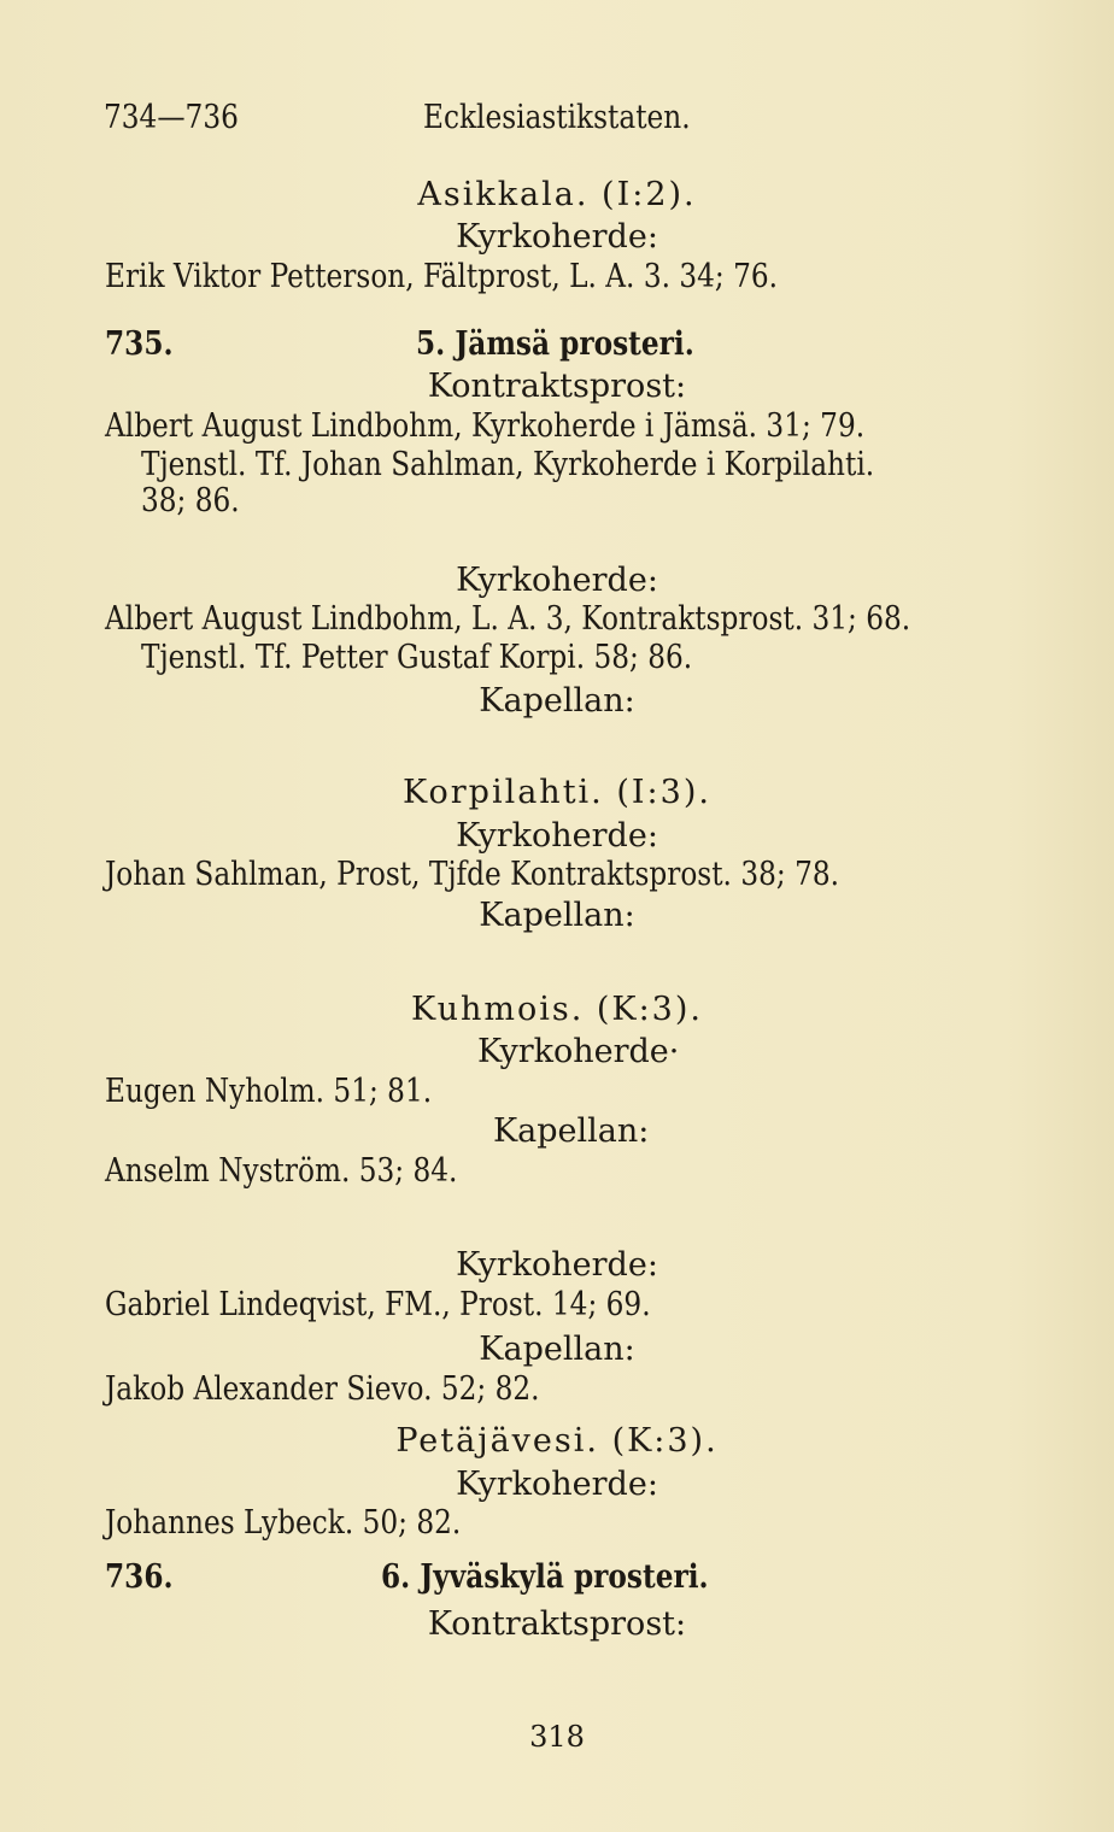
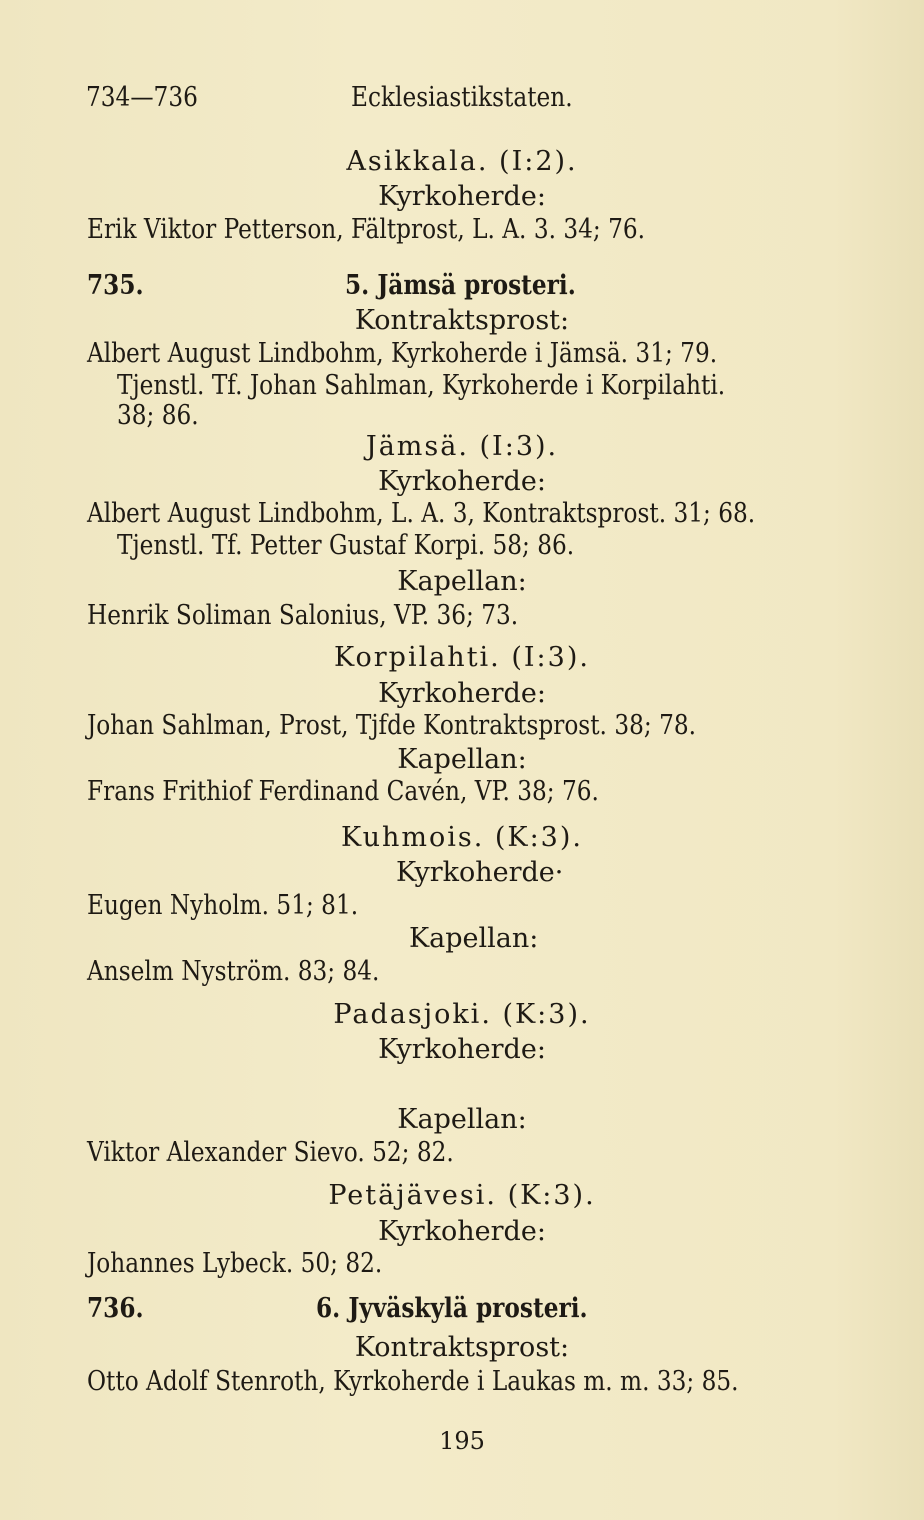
  734—736
  Ecklesiastikstaten.
  Asikkala. (I:2).
  Kyrkoherde:
  Erik Viktor Petterson, Fältprost, L. A. 3. 34; 76.
  735.
  5. Jämsä prosteri.
  Kontraktsprost:
  Albert August Lindbohm, Kyrkoherde i Jämsä. 31; 79.
  Tjenstl. Tf. Johan Sahlman, Kyrkoherde i Korpilahti.
  38; 86.
+ Jämsä. (I:3).
  Kyrkoherde:
  Albert August Lindbohm, L. A. 3, Kontraktsprost. 31; 68.
  Tjenstl. Tf. Petter Gustaf Korpi. 58; 86.
  Kapellan:
+ Henrik Soliman Salonius, VP. 36; 73.
  Korpilahti. (I:3).
  Kyrkoherde:
  Johan Sahlman, Prost, Tjfde Kontraktsprost. 38; 78.
  Kapellan:
+ Frans Frithiof Ferdinand Cavén, VP. 38; 76.
  Kuhmois. (K:3).
  Kyrkoherde·
  Eugen Nyholm. 51; 81.
  Kapellan:
- Anselm Nyström. 53; 84.
+ Anselm Nyström. 83; 84.
+ Padasjoki. (K:3).
  Kyrkoherde:
- Gabriel Lindeqvist, FM., Prost. 14; 69.
  Kapellan:
- Jakob Alexander Sievo. 52; 82.
+ Viktor Alexander Sievo. 52; 82.
  Petäjävesi. (K:3).
  Kyrkoherde:
  Johannes Lybeck. 50; 82.
  736.
  6. Jyväskylä prosteri.
  Kontraktsprost:
+ Otto Adolf Stenroth, Kyrkoherde i Laukas m. m. 33; 85.
- 318
+ 195
